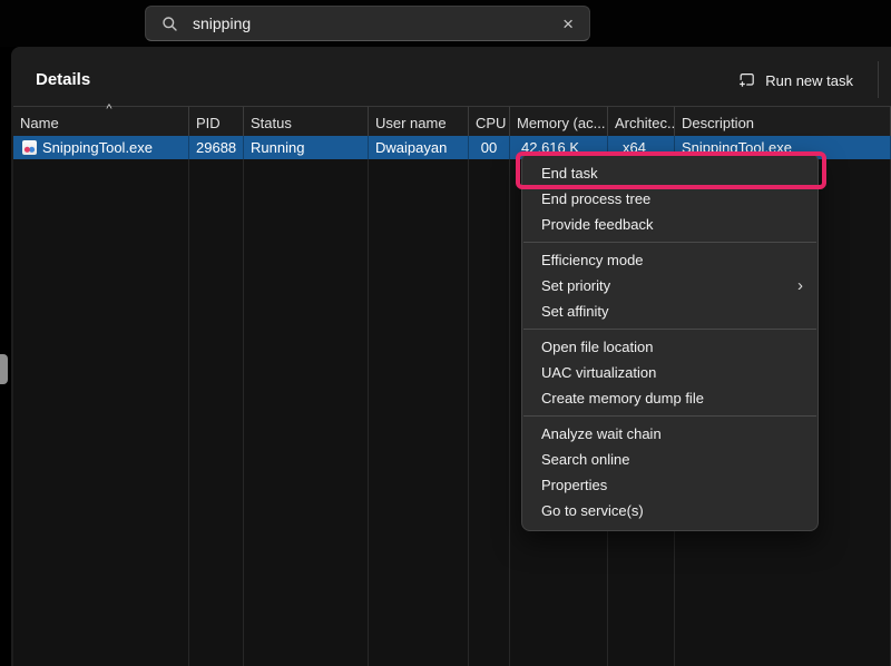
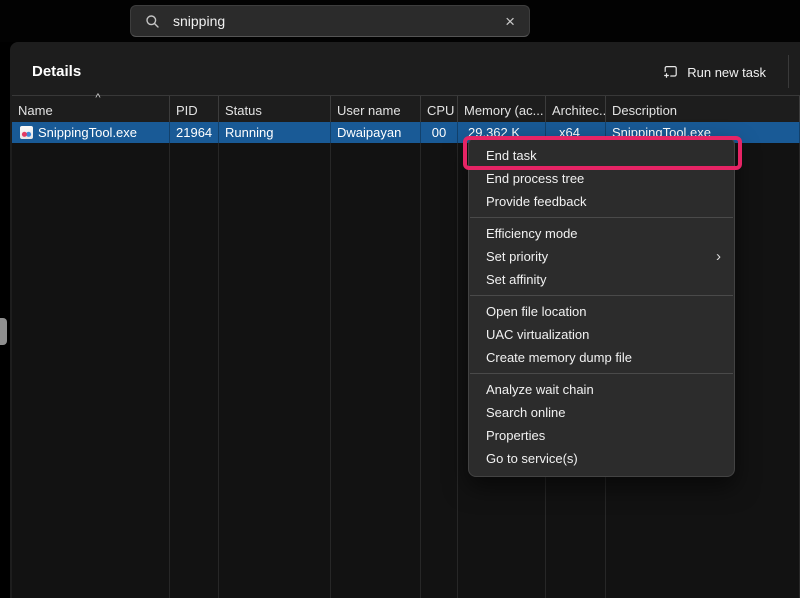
  snipping
  ×
  Details
  Run new task
  ^
  Name
  PID
  Status
  User name
  CPU
  Memory (ac...
  Architec..
  Description
  SnippingTool.exe
- 29688
+ 21964
  Running
  Dwaipayan
  00
- 42,616 K
+ 29,362 K
  x64
  SnippingTool.exe
  End task
  End process tree
  Provide feedback
  Efficiency mode
  Set priority
  ›
  Set affinity
  Open file location
  UAC virtualization
  Create memory dump file
  Analyze wait chain
  Search online
  Properties
  Go to service(s)
